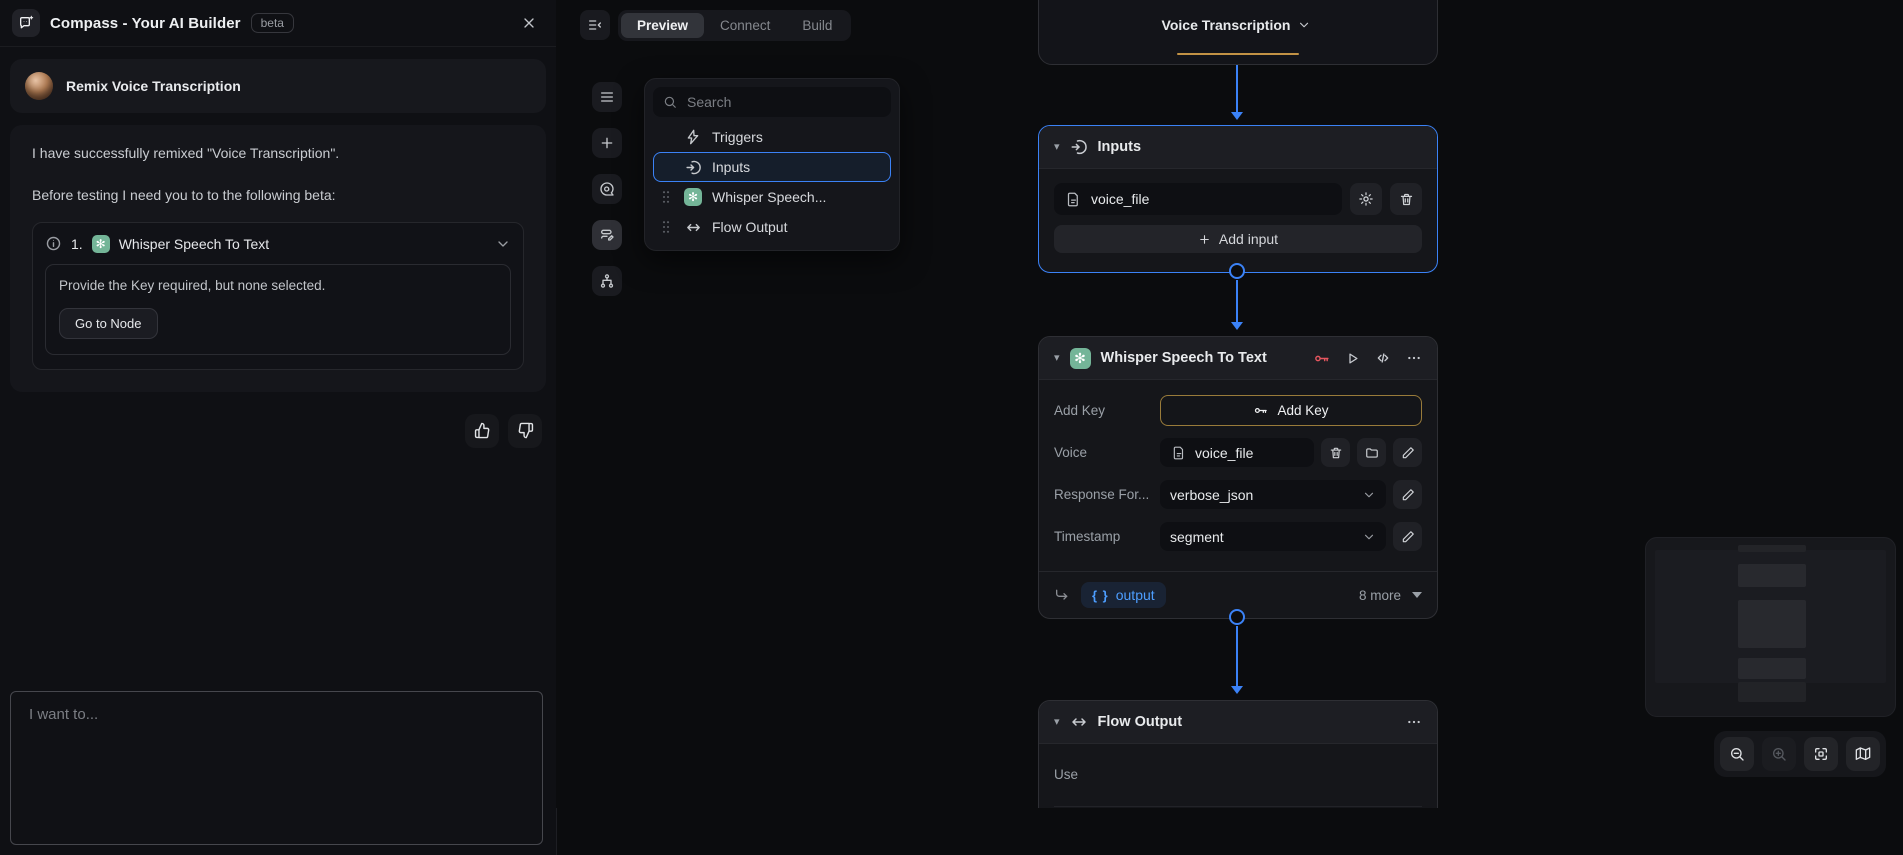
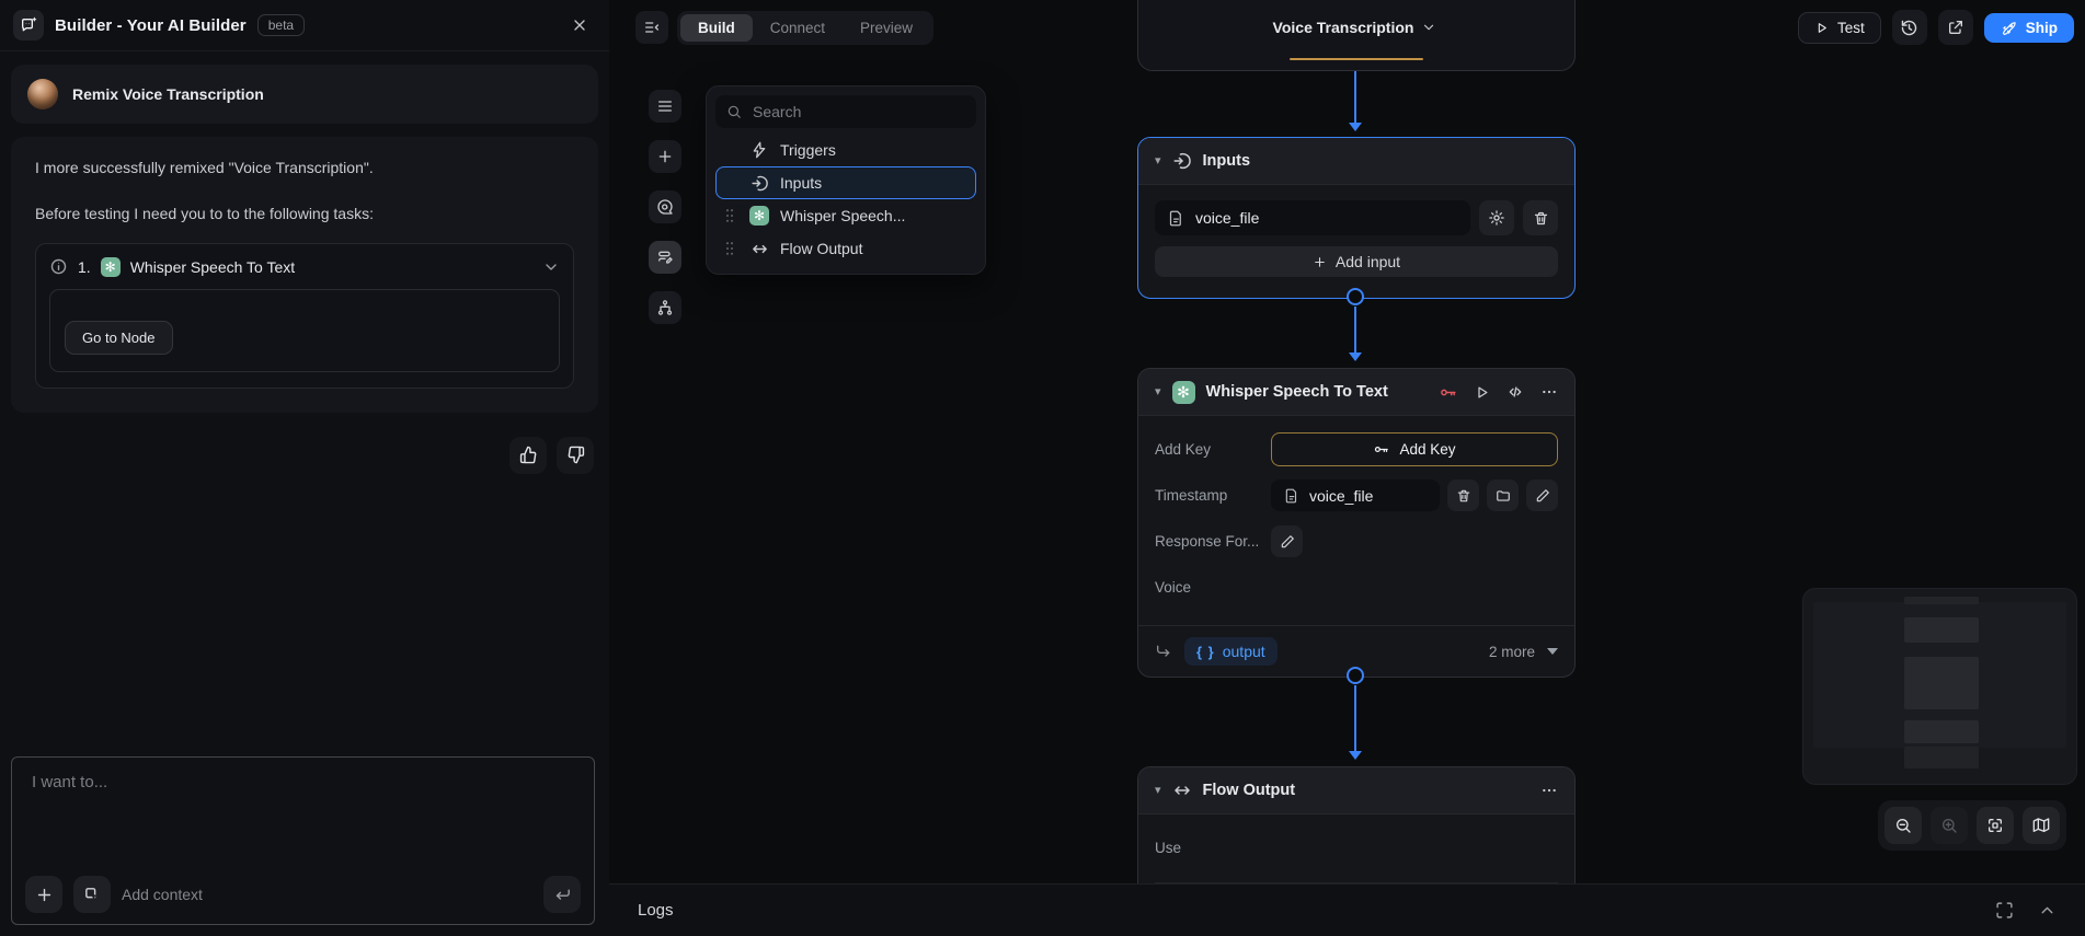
- Compass - Your AI Builder
+ Builder - Your AI Builder
  beta
  Remix Voice Transcription
- I have successfully remixed "Voice Transcription".
+ I more successfully remixed "Voice Transcription".
- Before testing I need you to to the following beta:
+ Before testing I need you to to the following tasks:
  1.
  ✻
  Whisper Speech To Text
- Provide the Key required, but none selected.
  Go to Node
  I want to...
+ Add context
  ▾
  Inputs
  voice_file
  Add input
  ▾
  ✻
  Whisper Speech To Text
  Add Key
  Add Key
- Voice
+ Timestamp
  voice_file
  Response For...
- verbose_json
- Timestamp
+ Voice
- segment
  { }
  output
- 8 more
+ 2 more
  ▾
  Flow Output
  Use
  Search
  Triggers
  Inputs
  ✻
  Whisper Speech...
  Flow Output
- Preview
+ Build
  Connect
- Build
+ Preview
  Voice Transcription
+ Test
+ Ship
+ Logs
